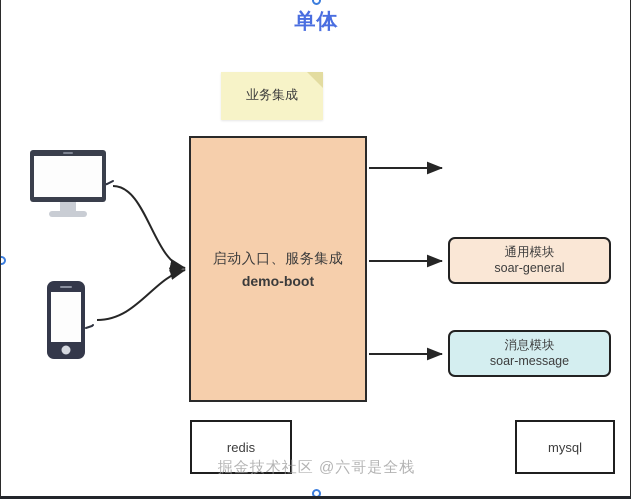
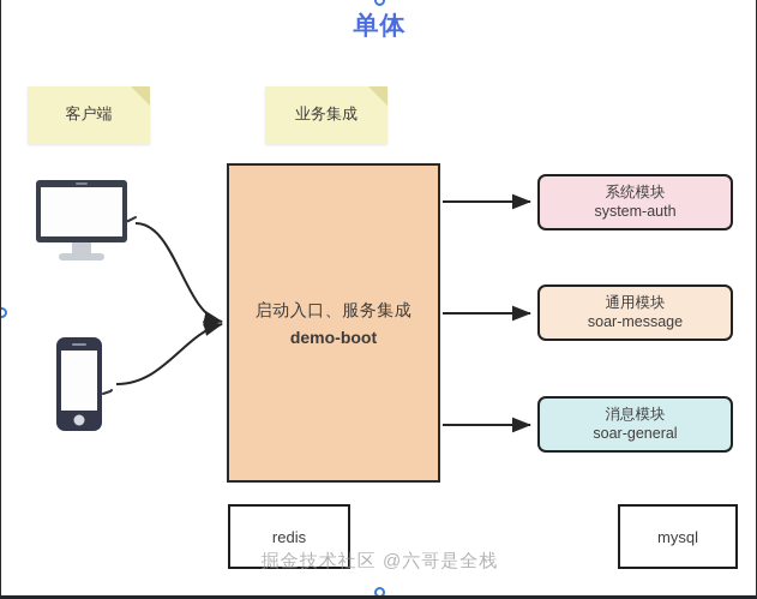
  单体
+ 客户端
  业务集成
  启动入口、服务集成
  demo-boot
+ 系统模块
+ system-auth
  通用模块
- soar-general
+ soar-message
  消息模块
- soar-message
+ soar-general
  redis
  mysql
  掘金技术社区 @六哥是全栈
